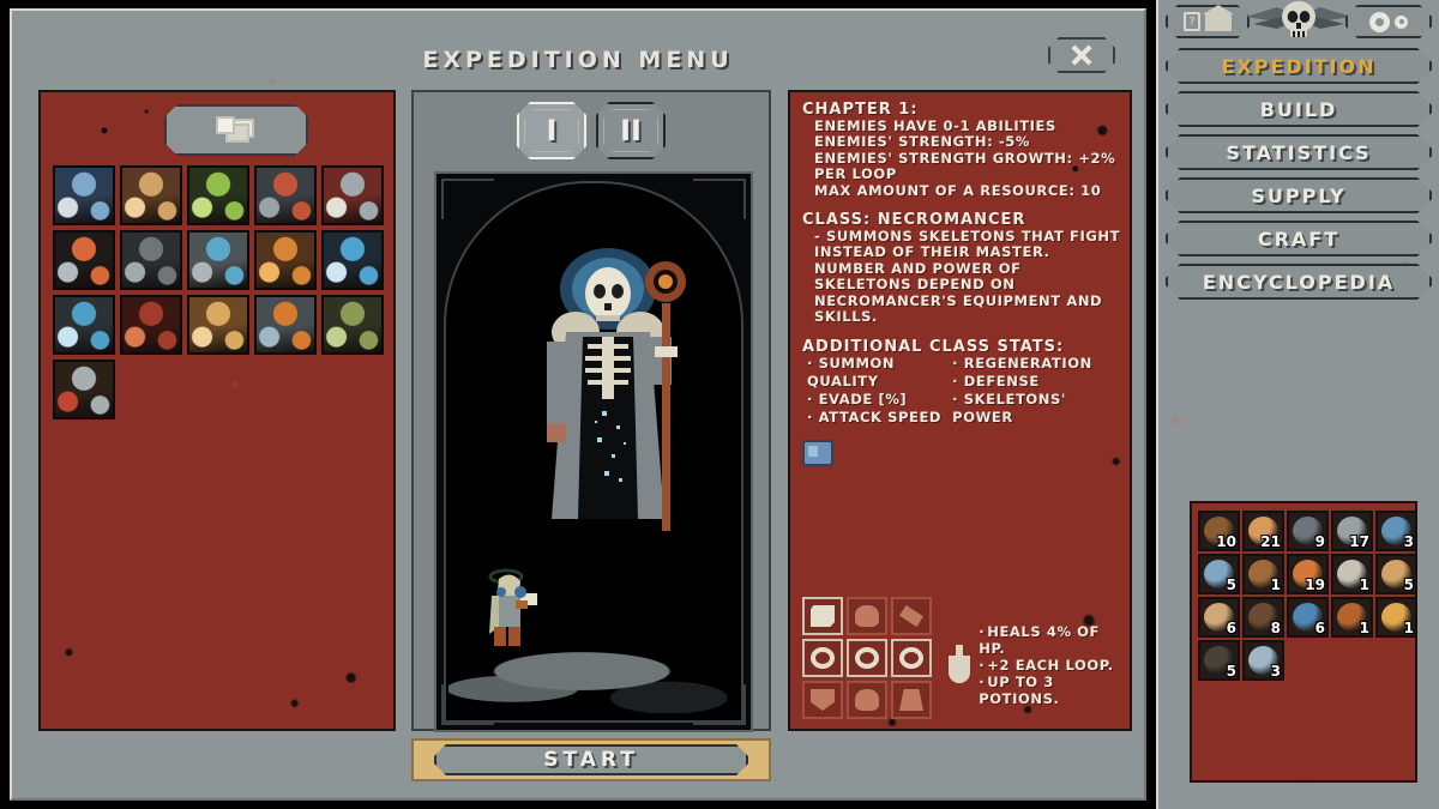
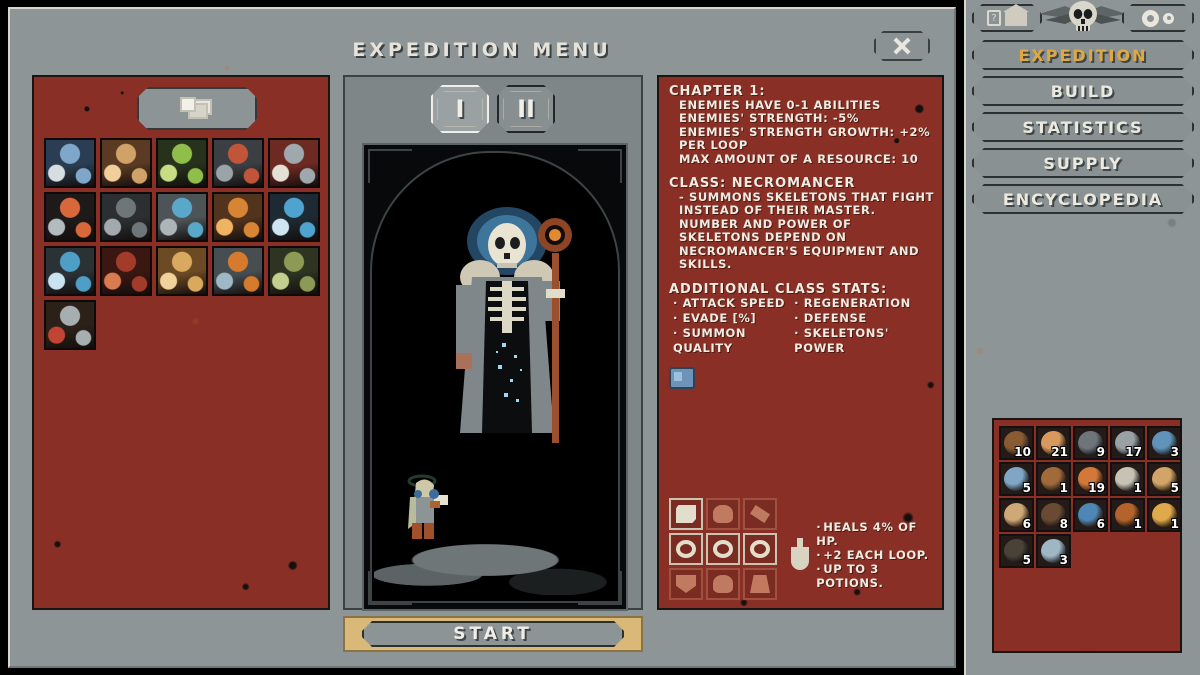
  EXPEDITION MENU
  I
  II
  START
  CHAPTER 1:
  ENEMIES HAVE 0-1 ABILITIES
  ENEMIES' STRENGTH: -5%
  ENEMIES' STRENGTH GROWTH: +2% PER LOOP
  MAX AMOUNT OF A RESOURCE: 10
  CLASS: NECROMANCER
  - SUMMONS SKELETONS THAT FIGHT INSTEAD OF THEIR MASTER. NUMBER AND POWER OF SKELETONS DEPEND ON NECROMANCER'S EQUIPMENT AND SKILLS.
  ADDITIONAL CLASS STATS:
- SUMMON QUALITY
+ ATTACK SPEED
  EVADE [%]
- ATTACK SPEED
+ SUMMON QUALITY
  REGENERATION
  DEFENSE
  SKELETONS' POWER
  HEALS 4% OF HP.
  +2 EACH LOOP.
  UP TO 3 POTIONS.
  ?
  EXPEDITION
  BUILD
  STATISTICS
  SUPPLY
- CRAFT
  ENCYCLOPEDIA
  10
  21
  9
  17
  3
  5
  1
  19
  1
  5
  6
  8
  6
  1
  1
  5
  3
